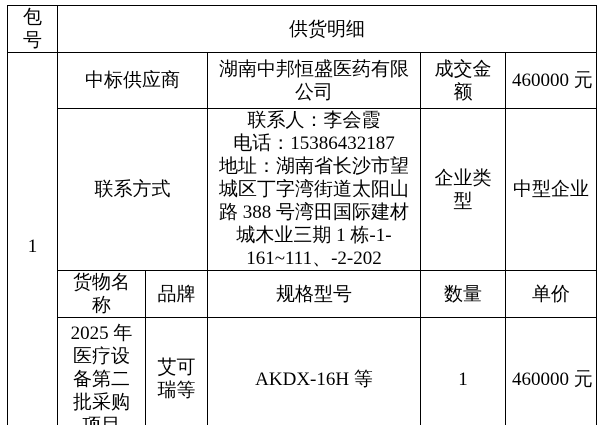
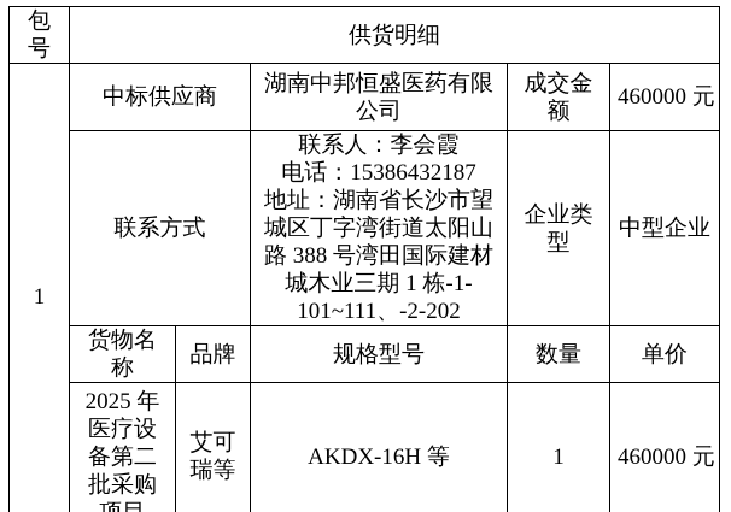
  包号	供货明细
  1	中标供应商	湖南中邦恒盛医药有限公司	成交金额	460000 元
- 联系方式	联系人：李会霞 电话：15386432187 地址：湖南省长沙市望城区丁字湾街道太阳山路 388 号湾田国际建材城木业三期 1 栋-1-161~111、-2-202	企业类型	中型企业
+ 联系方式	联系人：李会霞 电话：15386432187 地址：湖南省长沙市望城区丁字湾街道太阳山路 388 号湾田国际建材城木业三期 1 栋-1-101~111、-2-202	企业类型	中型企业
  货物名称	品牌	规格型号	数量	单价
  2025 年医疗设备第二批采购	艾可瑞等	AKDX-16H 等	1	460000 元
